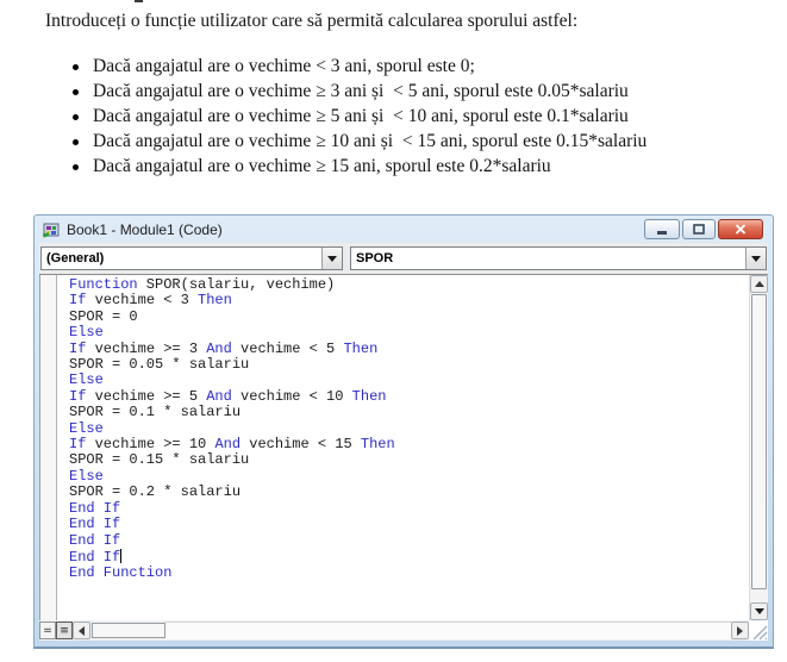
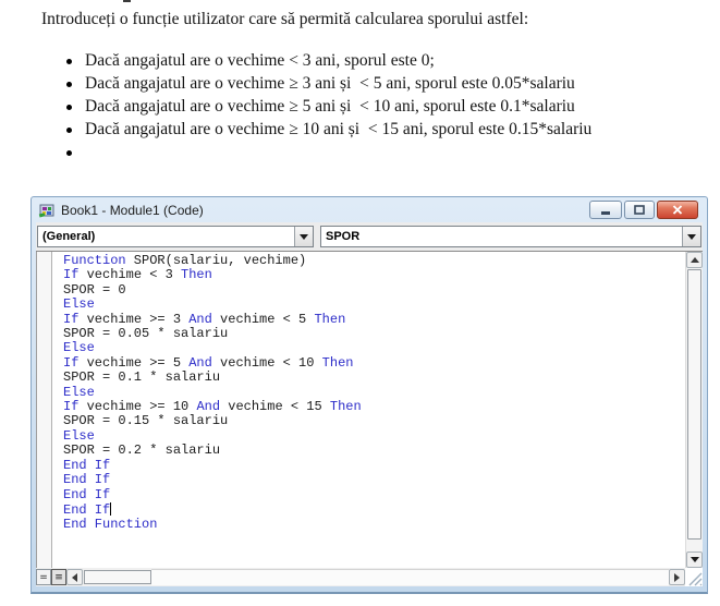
  Introduceți o funcție utilizator care să permită calcularea sporului astfel:
  Dacă angajatul are o vechime < 3 ani, sporul este 0;
  Dacă angajatul are o vechime ≥ 3 ani și < 5 ani, sporul este 0.05*salariu
  Dacă angajatul are o vechime ≥ 5 ani și < 10 ani, sporul este 0.1*salariu
  Dacă angajatul are o vechime ≥ 10 ani și < 15 ani, sporul este 0.15*salariu
- Dacă angajatul are o vechime ≥ 15 ani, sporul este 0.2*salariu
  Book1 - Module1 (Code)
  (General)
  SPOR
  Function SPOR(salariu, vechime)
  If vechime < 3 Then
  SPOR = 0
  Else
  If vechime >= 3 And vechime < 5 Then
  SPOR = 0.05 * salariu
  Else
  If vechime >= 5 And vechime < 10 Then
  SPOR = 0.1 * salariu
  Else
  If vechime >= 10 And vechime < 15 Then
  SPOR = 0.15 * salariu
  Else
  SPOR = 0.2 * salariu
  End If
  End If
  End If
  End If
  End Function
  =
  ≡
